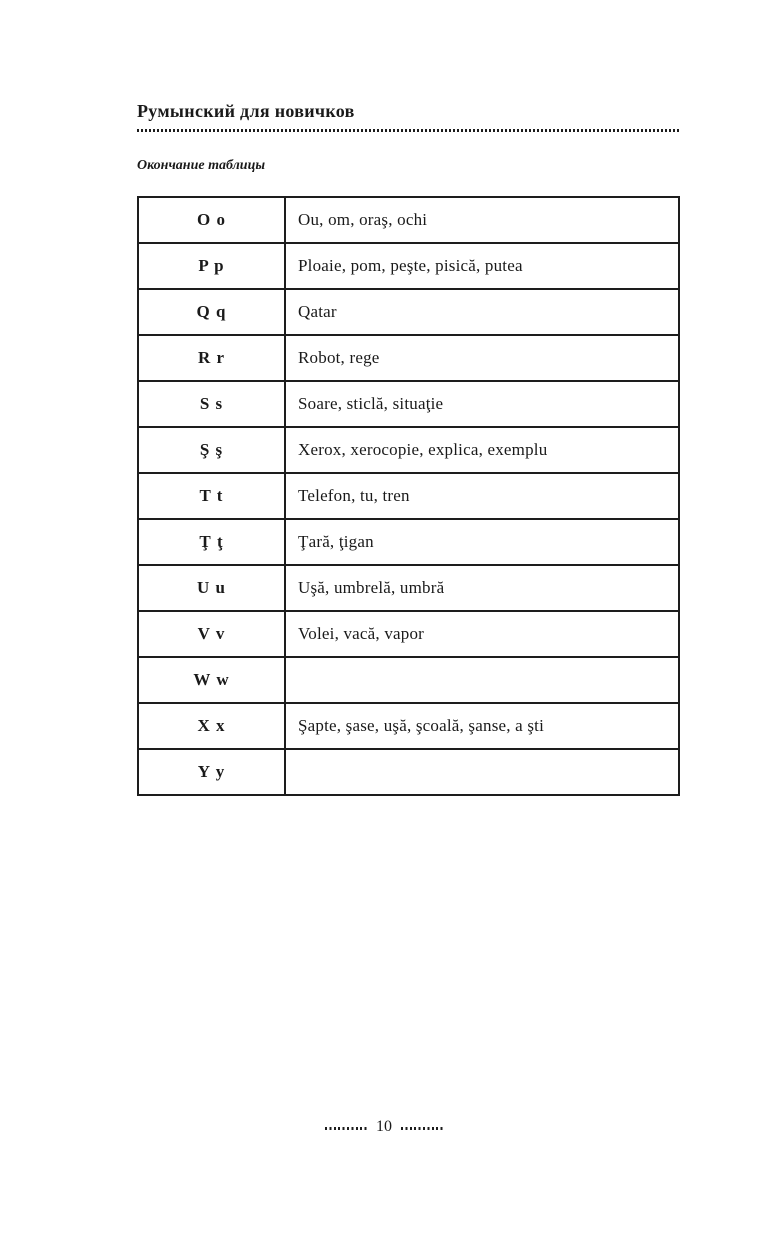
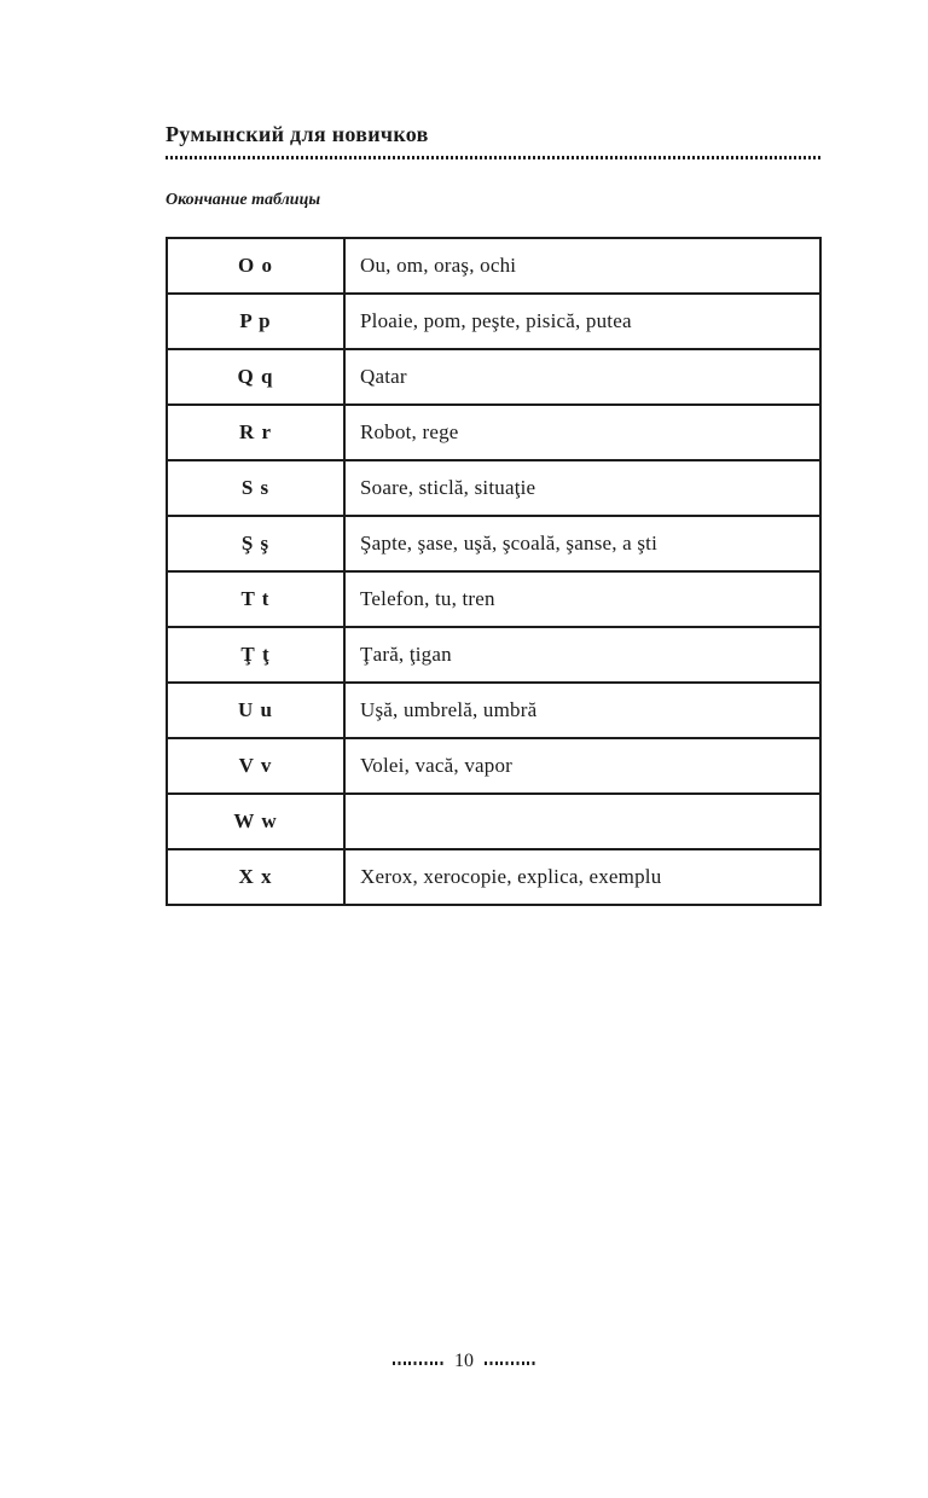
  Румынский для новичков
  Окончание таблицы
  O o	Ou, om, oraş, ochi
  P p	Ploaie, pom, peşte, pisică, putea
  Q q	Qatar
  R r	Robot, rege
  S s	Soare, sticlă, situaţie
- Ş ş	Xerox, xerocopie, explica, exemplu
+ Ş ş	Şapte, şase, uşă, şcoală, şanse, a şti
  T t	Telefon, tu, tren
  Ţ ţ	Ţară, ţigan
  U u	Uşă, umbrelă, umbră
  V v	Volei, vacă, vapor
  W w
- X x	Şapte, şase, uşă, şcoală, şanse, a şti
+ X x	Xerox, xerocopie, explica, exemplu
- Y y
  10
